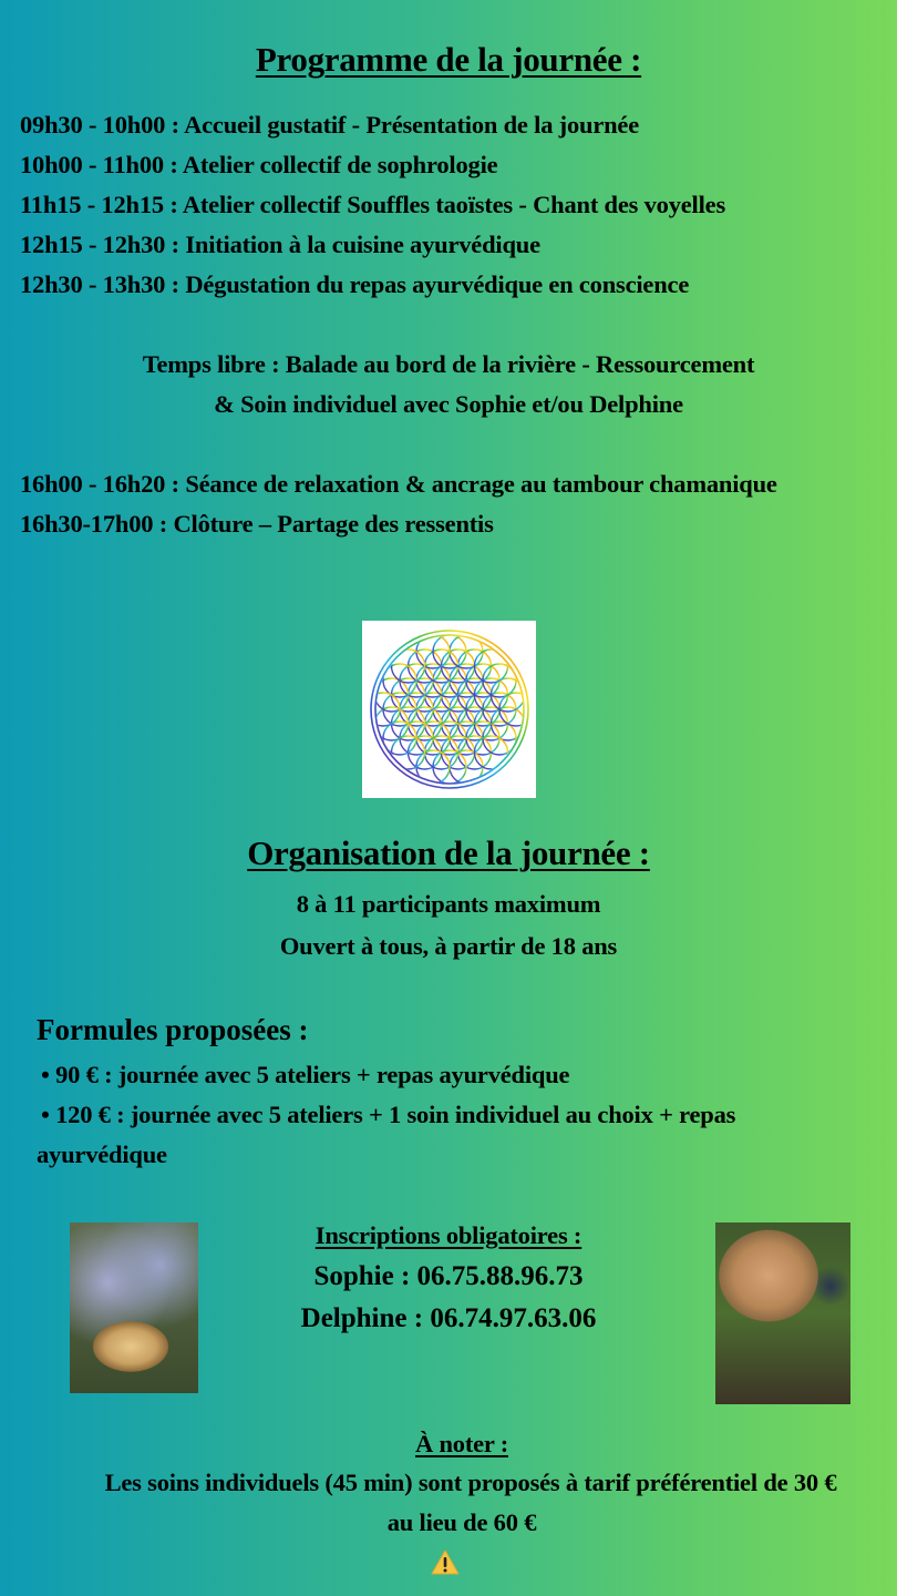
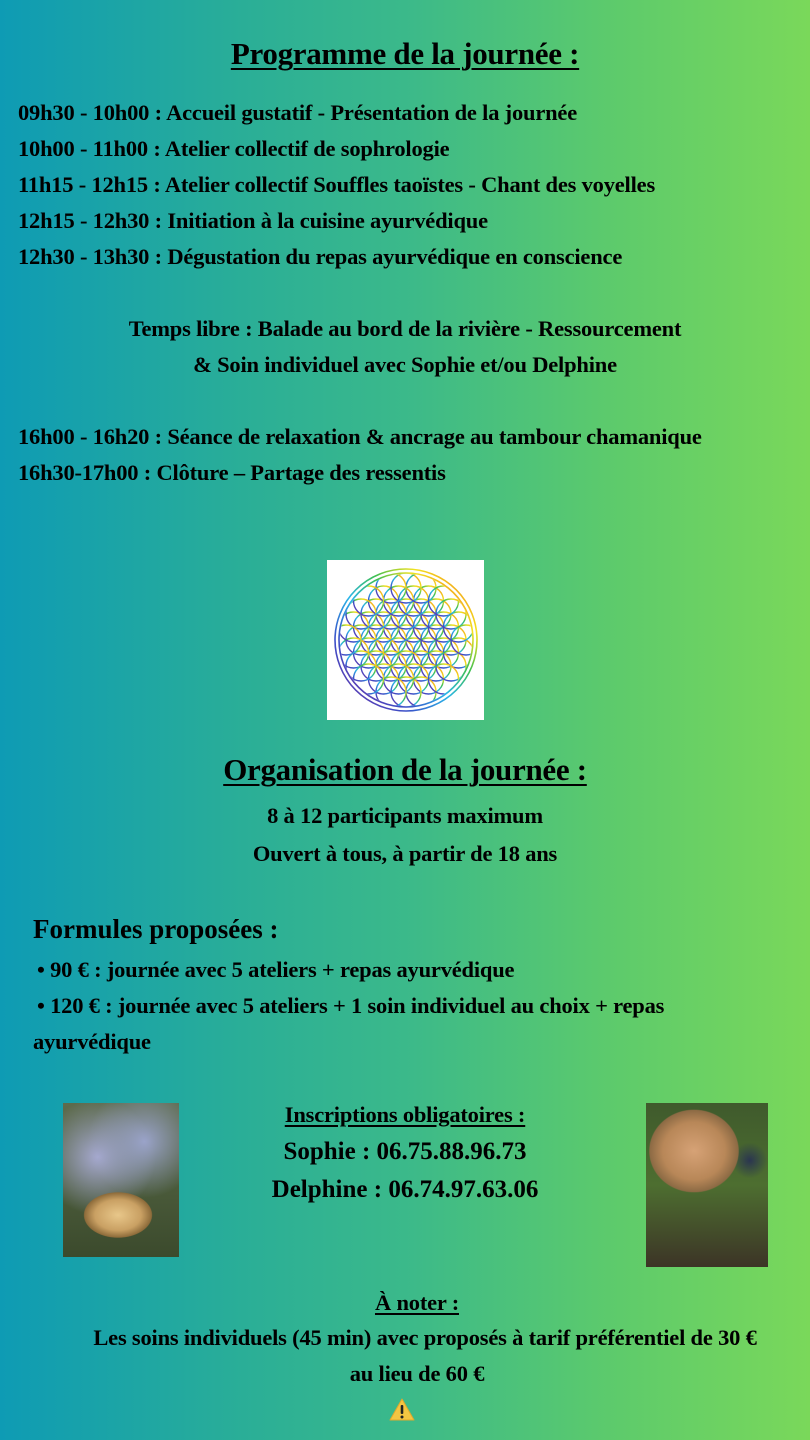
  Programme de la journée :
  09h30 - 10h00 : Accueil gustatif - Présentation de la journée
  10h00 - 11h00 : Atelier collectif de sophrologie
  11h15 - 12h15 : Atelier collectif Souffles taoïstes - Chant des voyelles
  12h15 - 12h30 : Initiation à la cuisine ayurvédique
  12h30 - 13h30 : Dégustation du repas ayurvédique en conscience
  Temps libre : Balade au bord de la rivière - Ressourcement
  & Soin individuel avec Sophie et/ou Delphine
  16h00 - 16h20 : Séance de relaxation & ancrage au tambour chamanique
  16h30-17h00 : Clôture – Partage des ressentis
  Organisation de la journée :
- 8 à 11 participants maximum
+ 8 à 12 participants maximum
  Ouvert à tous, à partir de 18 ans
  Formules proposées :
  • 90 € : journée avec 5 ateliers + repas ayurvédique
  • 120 € : journée avec 5 ateliers + 1 soin individuel au choix + repas
  ayurvédique
  Inscriptions obligatoires :
  Sophie : 06.75.88.96.73
  Delphine : 06.74.97.63.06
  À noter :
- Les soins individuels (45 min) sont proposés à tarif préférentiel de 30 €
+ Les soins individuels (45 min) avec proposés à tarif préférentiel de 30 €
  au lieu de 60 €
